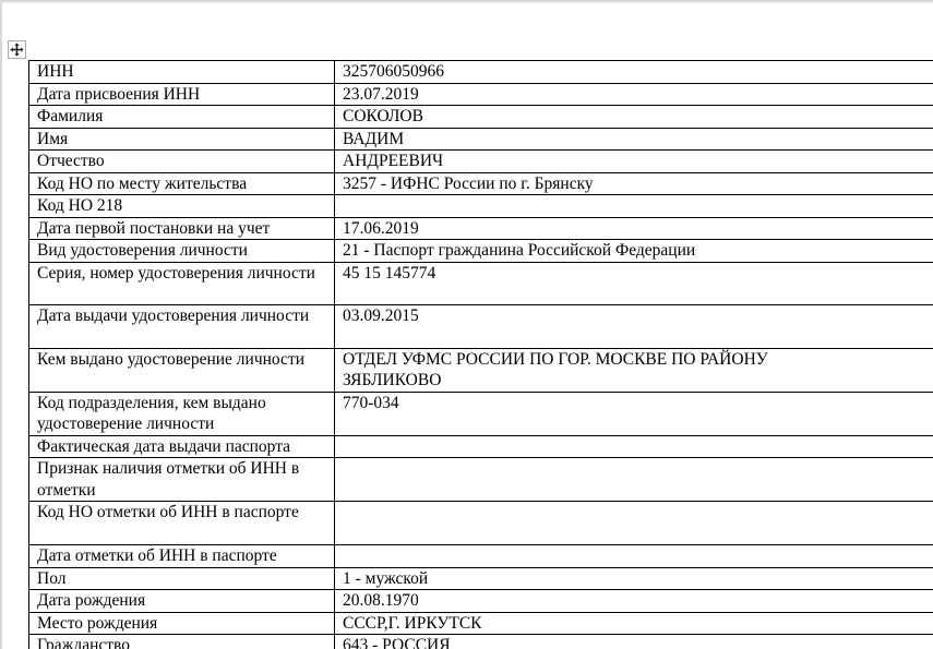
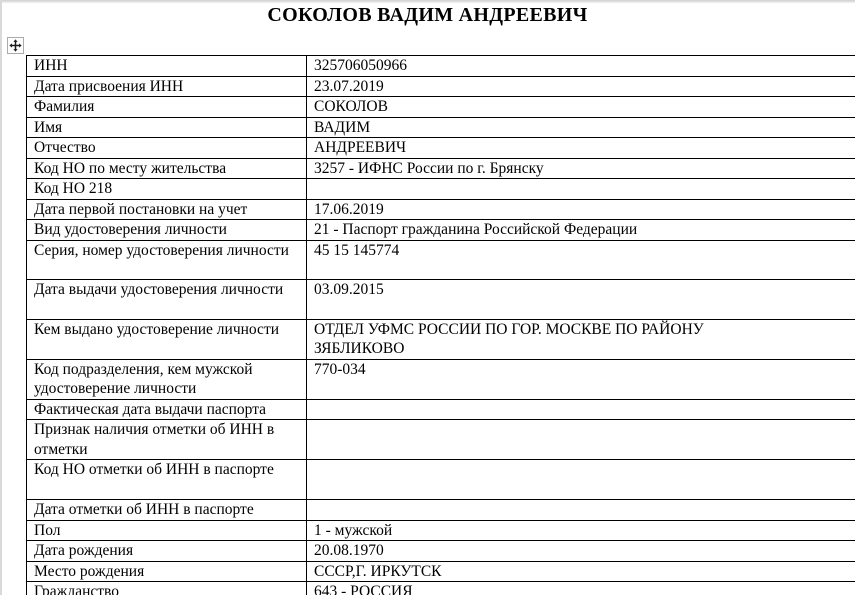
+ СОКОЛОВ ВАДИМ АНДРЕЕВИЧ
  ИНН	325706050966
  Дата присвоения ИНН	23.07.2019
  Фамилия	СОКОЛОВ
  Имя	ВАДИМ
  Отчество	АНДРЕЕВИЧ
  Код НО по месту жительства	3257 - ИФНС России по г. Брянску
  Код НО 218
  Дата первой постановки на учет	17.06.2019
  Вид удостоверения личности	21 - Паспорт гражданина Российской Федерации
  Серия, номер удостоверения личности	45 15 145774
  Дата выдачи удостоверения личности	03.09.2015
  Кем выдано удостоверение личности	ОТДЕЛ УФМС РОССИИ ПО ГОР. МОСКВЕ ПО РАЙОНУ ЗЯБЛИКОВО
- Код подразделения, кем выдано удостоверение личности	770-034
+ Код подразделения, кем мужской удостоверение личности	770-034
  Фактическая дата выдачи паспорта
  Признак наличия отметки об ИНН в отметки
  Код НО отметки об ИНН в паспорте
  Дата отметки об ИНН в паспорте
  Пол	1 - мужской
  Дата рождения	20.08.1970
  Место рождения	СССР,Г. ИРКУТСК
  Гражданство	643 - РОССИЯ
